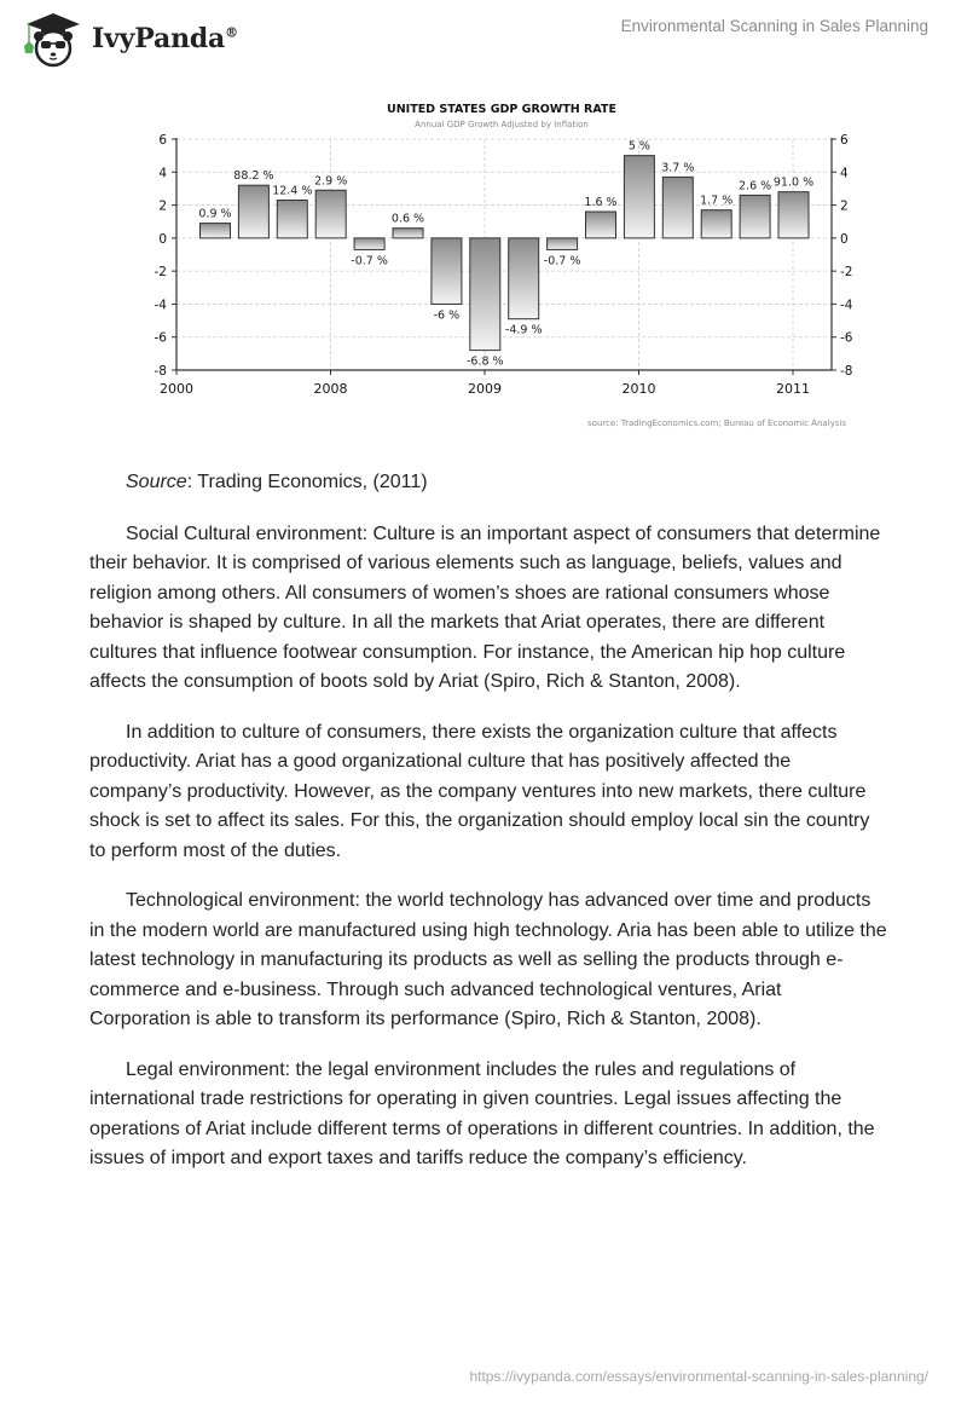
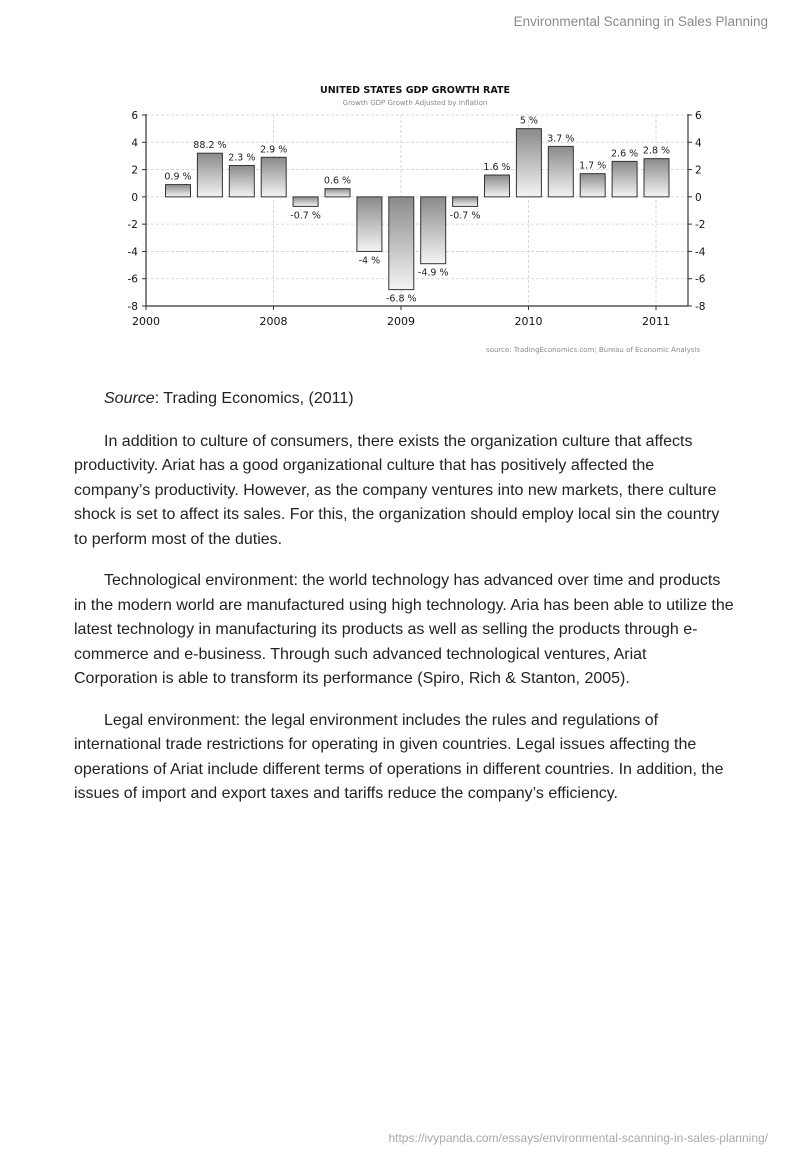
- IvyPanda®
  Environmental Scanning in Sales Planning
  UNITED STATES GDP GROWTH RATE
- Annual GDP Growth Adjusted by Inflation
+ Growth GDP Growth Adjusted by Inflation
  0.9 %
  88.2 %
- 12.4 %
+ 2.3 %
  2.9 %
  -0.7 %
  0.6 %
- -6 %
+ -4 %
  -6.8 %
  -4.9 %
  -0.7 %
  1.6 %
  5 %
  3.7 %
  1.7 %
  2.6 %
- 91.0 %
+ 2.8 %
  6
  6
  4
  4
  2
  2
  0
  0
  -2
  -2
  -4
  -4
  -6
  -6
  -8
  -8
  2000
  2008
  2009
  2010
  2011
  source: TradingEconomics.com; Bureau of Economic Analysis
  Source: Trading Economics, (2011)
- Social Cultural environment: Culture is an important aspect of consumers that determine their behavior. It is comprised of various elements such as language, beliefs, values and religion among others. All consumers of women’s shoes are rational consumers whose behavior is shaped by culture. In all the markets that Ariat operates, there are different cultures that influence footwear consumption. For instance, the American hip hop culture affects the consumption of boots sold by Ariat (Spiro, Rich & Stanton, 2008).
  In addition to culture of consumers, there exists the organization culture that affects productivity. Ariat has a good organizational culture that has positively affected the company’s productivity. However, as the company ventures into new markets, there culture shock is set to affect its sales. For this, the organization should employ local sin the country to perform most of the duties.
- Technological environment: the world technology has advanced over time and products in the modern world are manufactured using high technology. Aria has been able to utilize the latest technology in manufacturing its products as well as selling the products through e-commerce and e-business. Through such advanced technological ventures, Ariat Corporation is able to transform its performance (Spiro, Rich & Stanton, 2008).
+ Technological environment: the world technology has advanced over time and products in the modern world are manufactured using high technology. Aria has been able to utilize the latest technology in manufacturing its products as well as selling the products through e-commerce and e-business. Through such advanced technological ventures, Ariat Corporation is able to transform its performance (Spiro, Rich & Stanton, 2005).
  Legal environment: the legal environment includes the rules and regulations of international trade restrictions for operating in given countries. Legal issues affecting the operations of Ariat include different terms of operations in different countries. In addition, the issues of import and export taxes and tariffs reduce the company’s efficiency.
  https://ivypanda.com/essays/environmental-scanning-in-sales-planning/
